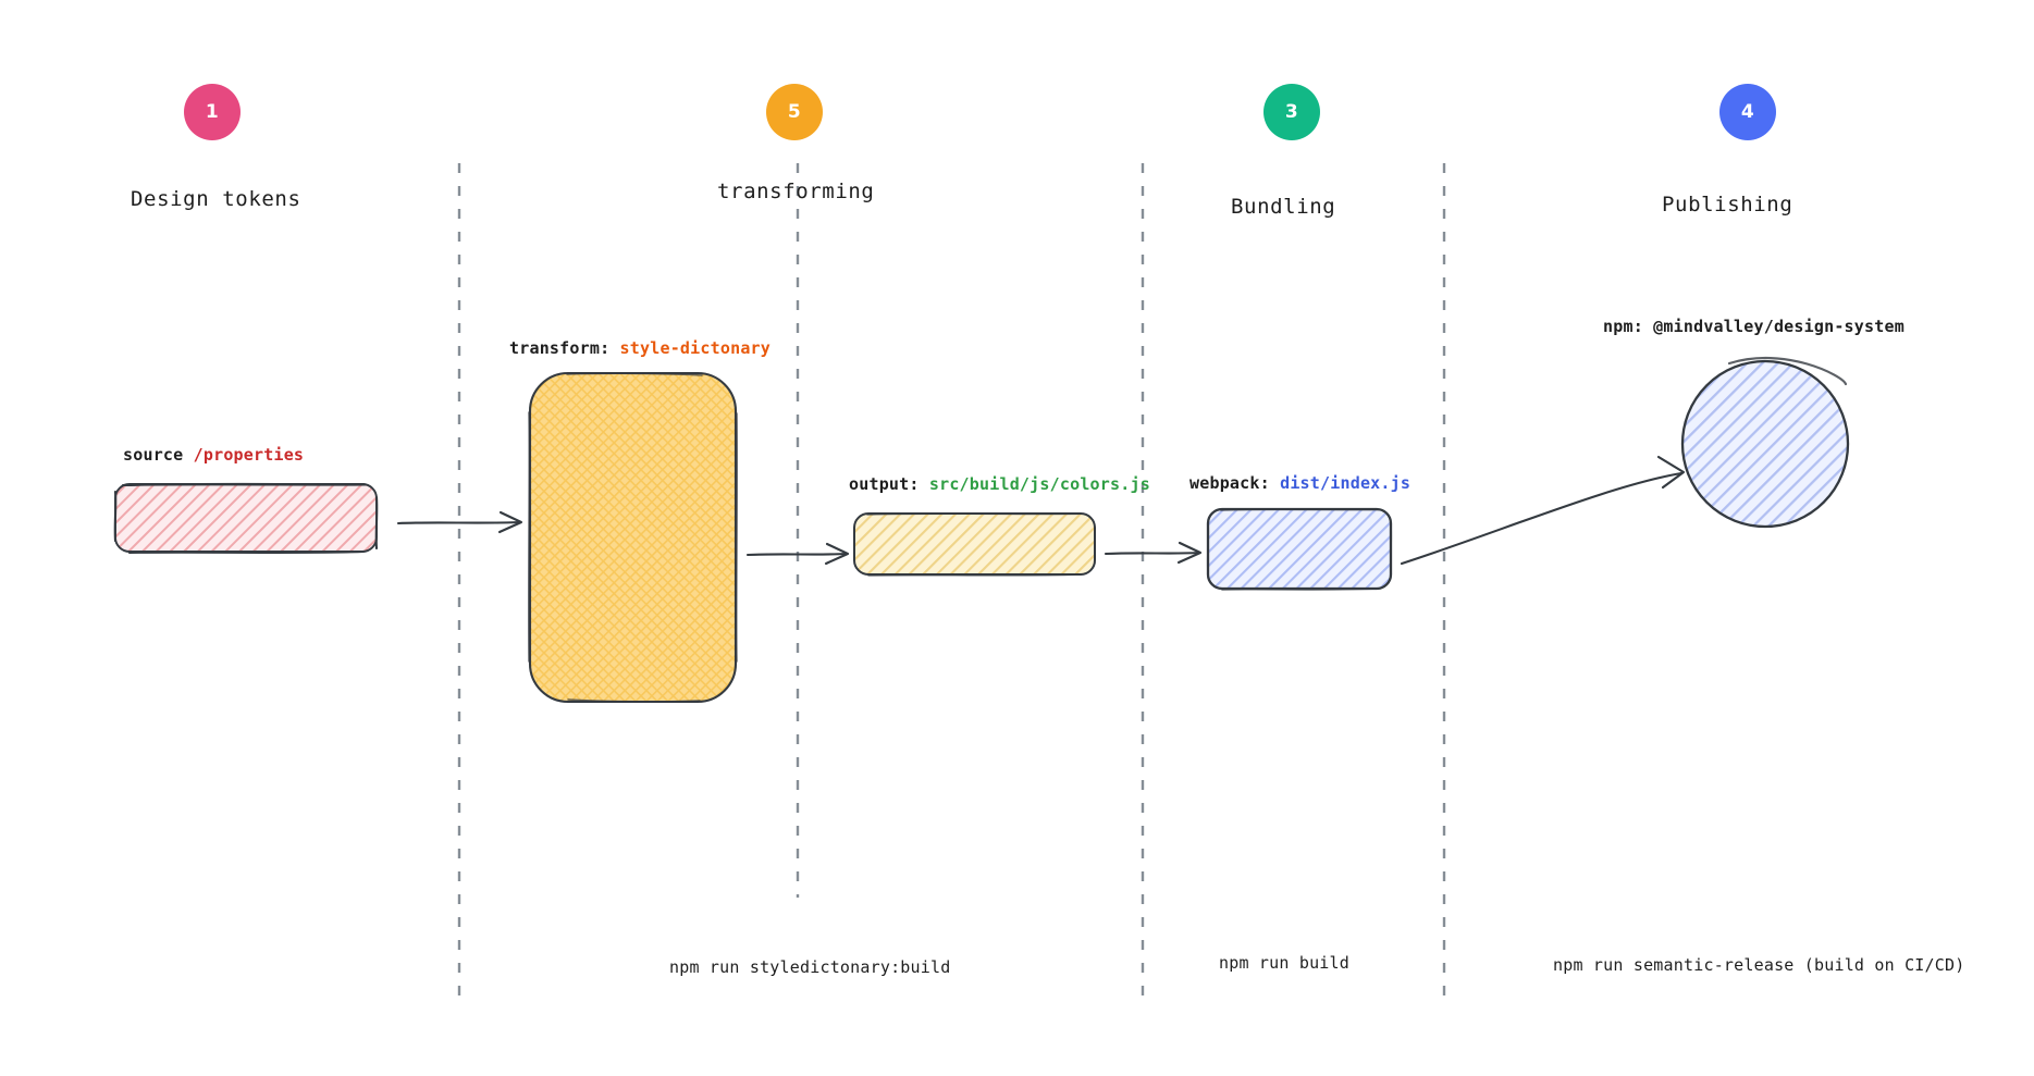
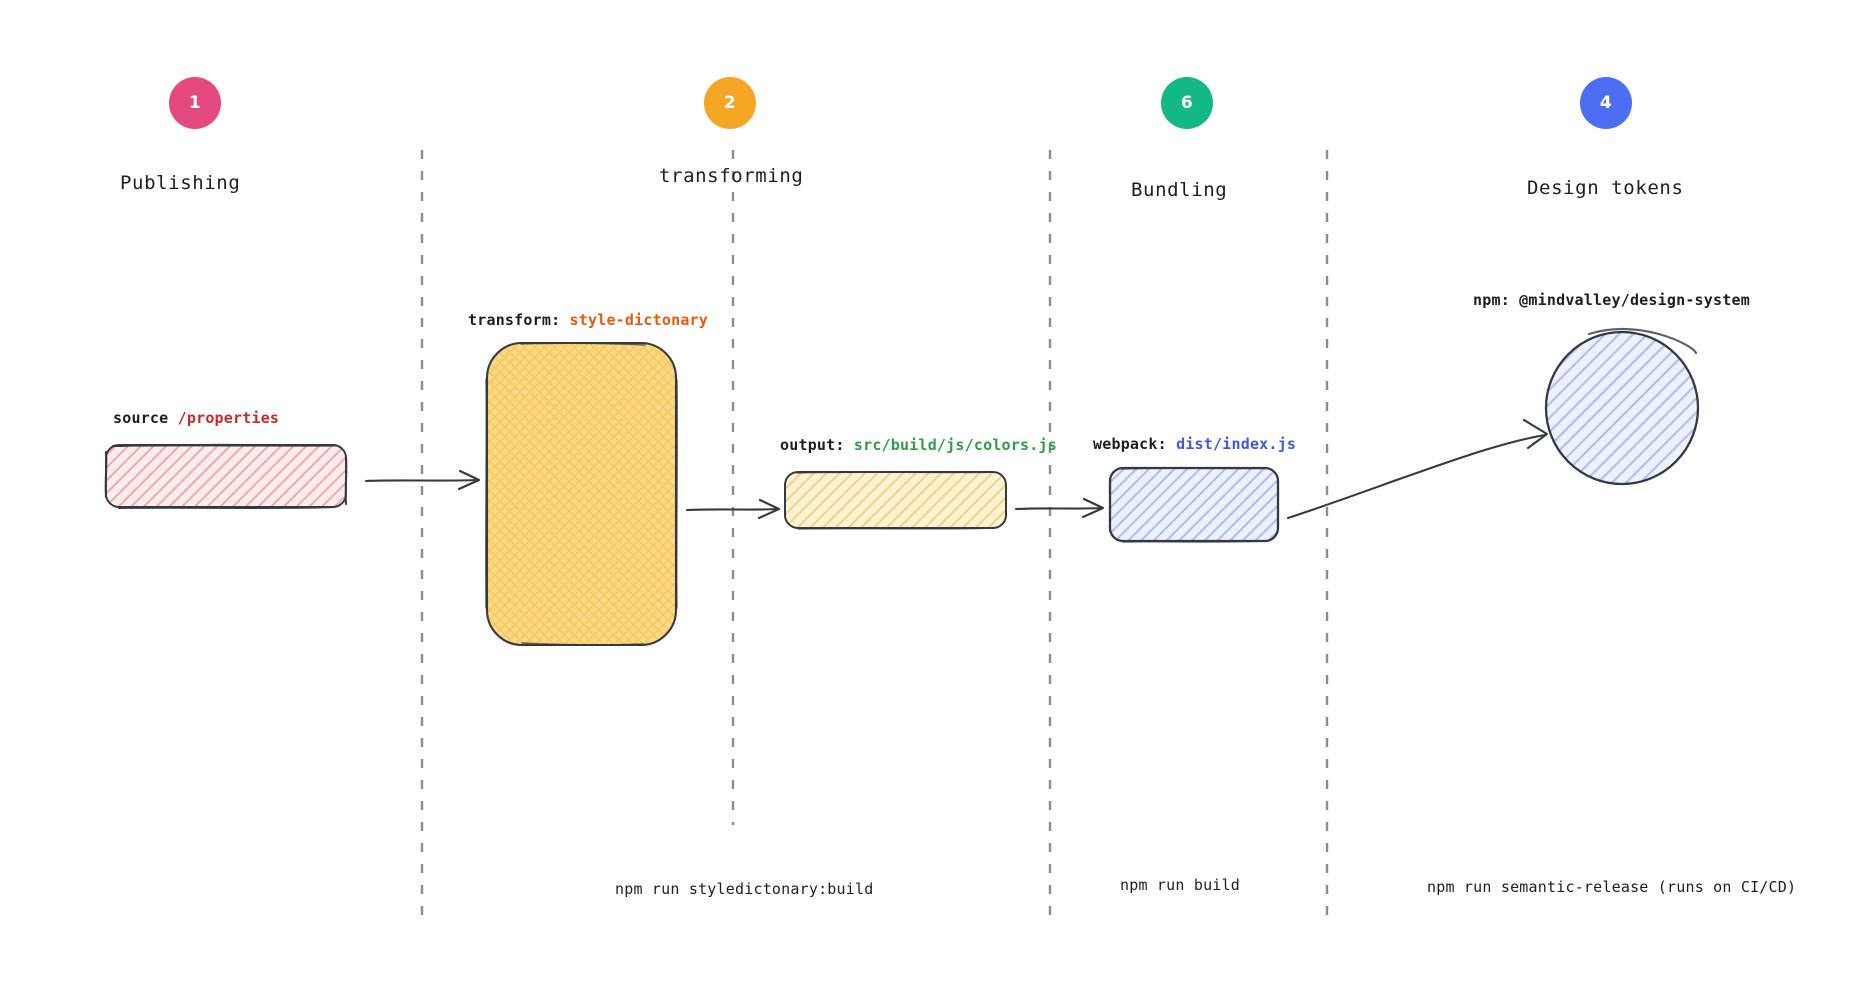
  1
- 5
+ 2
- 3
+ 6
  4
- Design tokens
+ Publishing
  transforming
  Bundling
- Publishing
+ Design tokens
  source /properties
  transform: style-dictonary
  output: src/build/js/colors.js
  webpack: dist/index.js
  npm: @mindvalley/design-system
  npm run styledictonary:build
  npm run build
- npm run semantic-release (build on CI/CD)
+ npm run semantic-release (runs on CI/CD)
